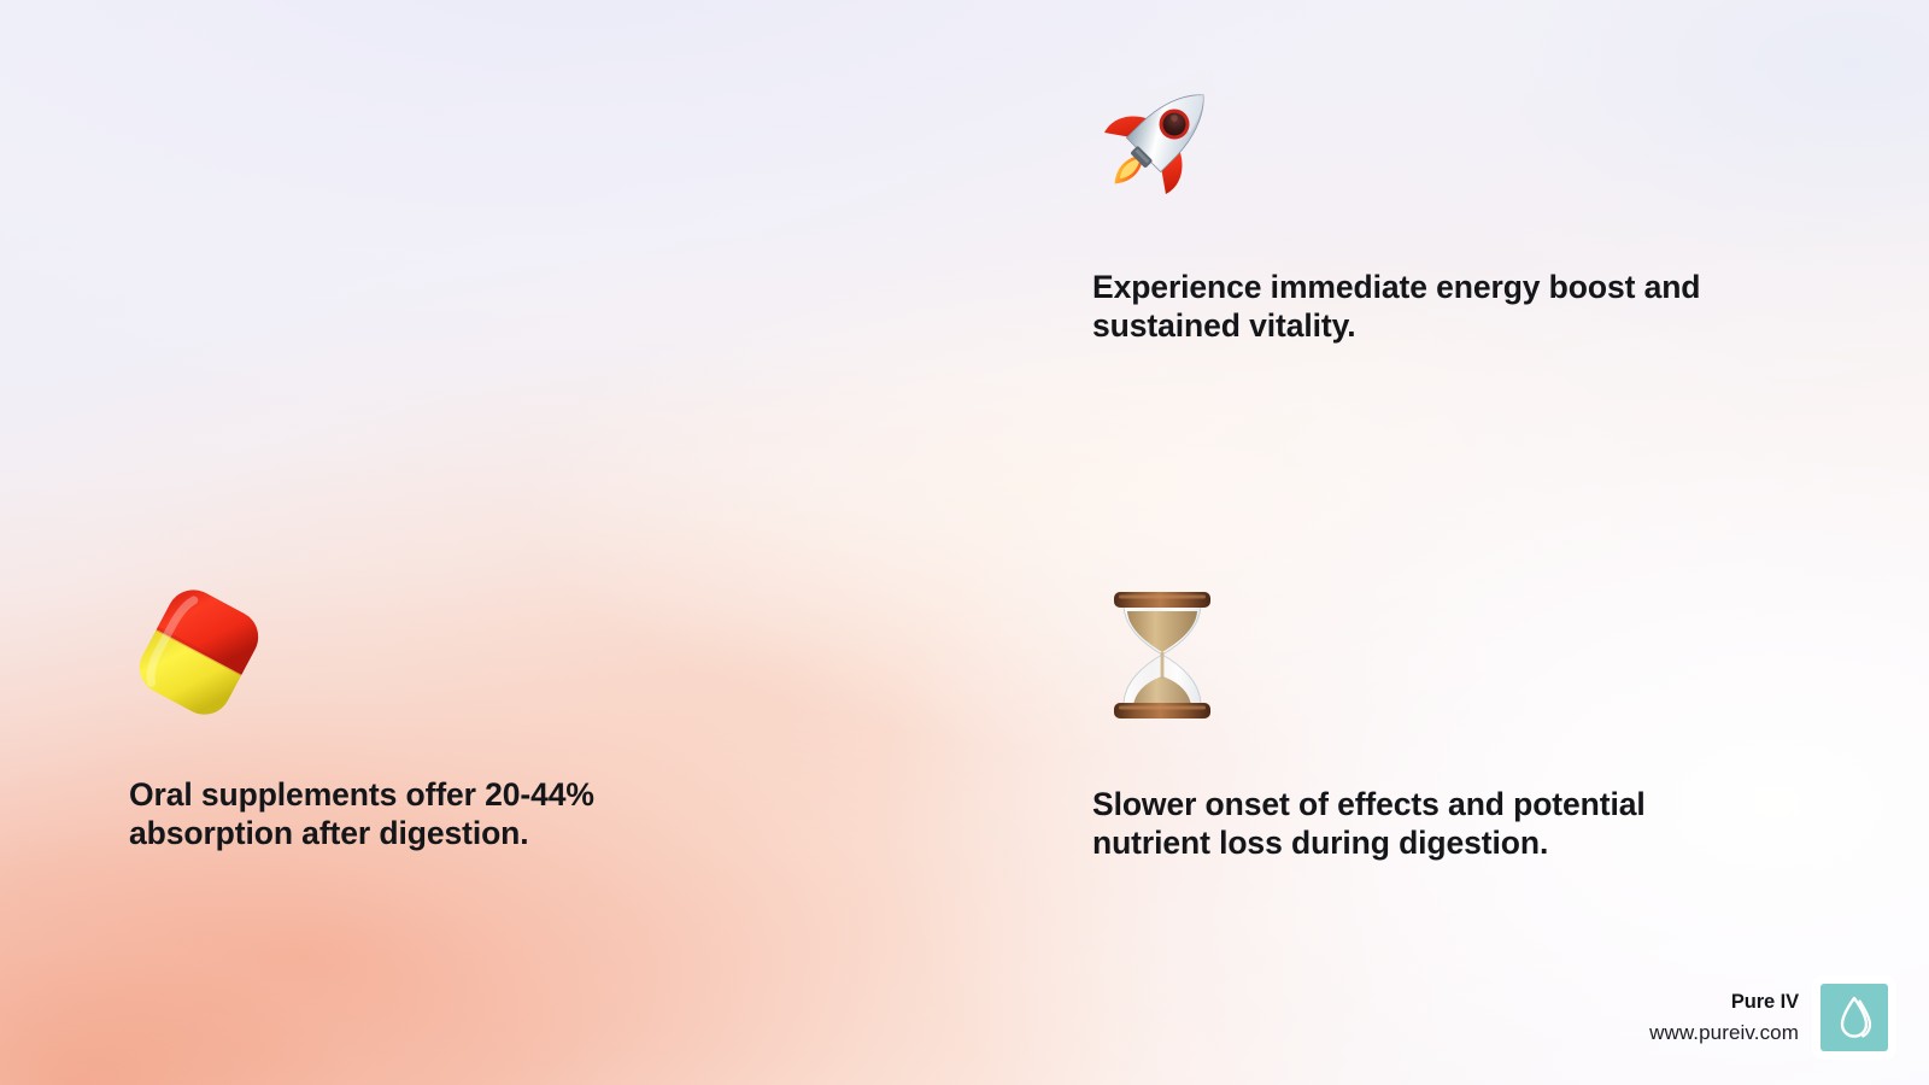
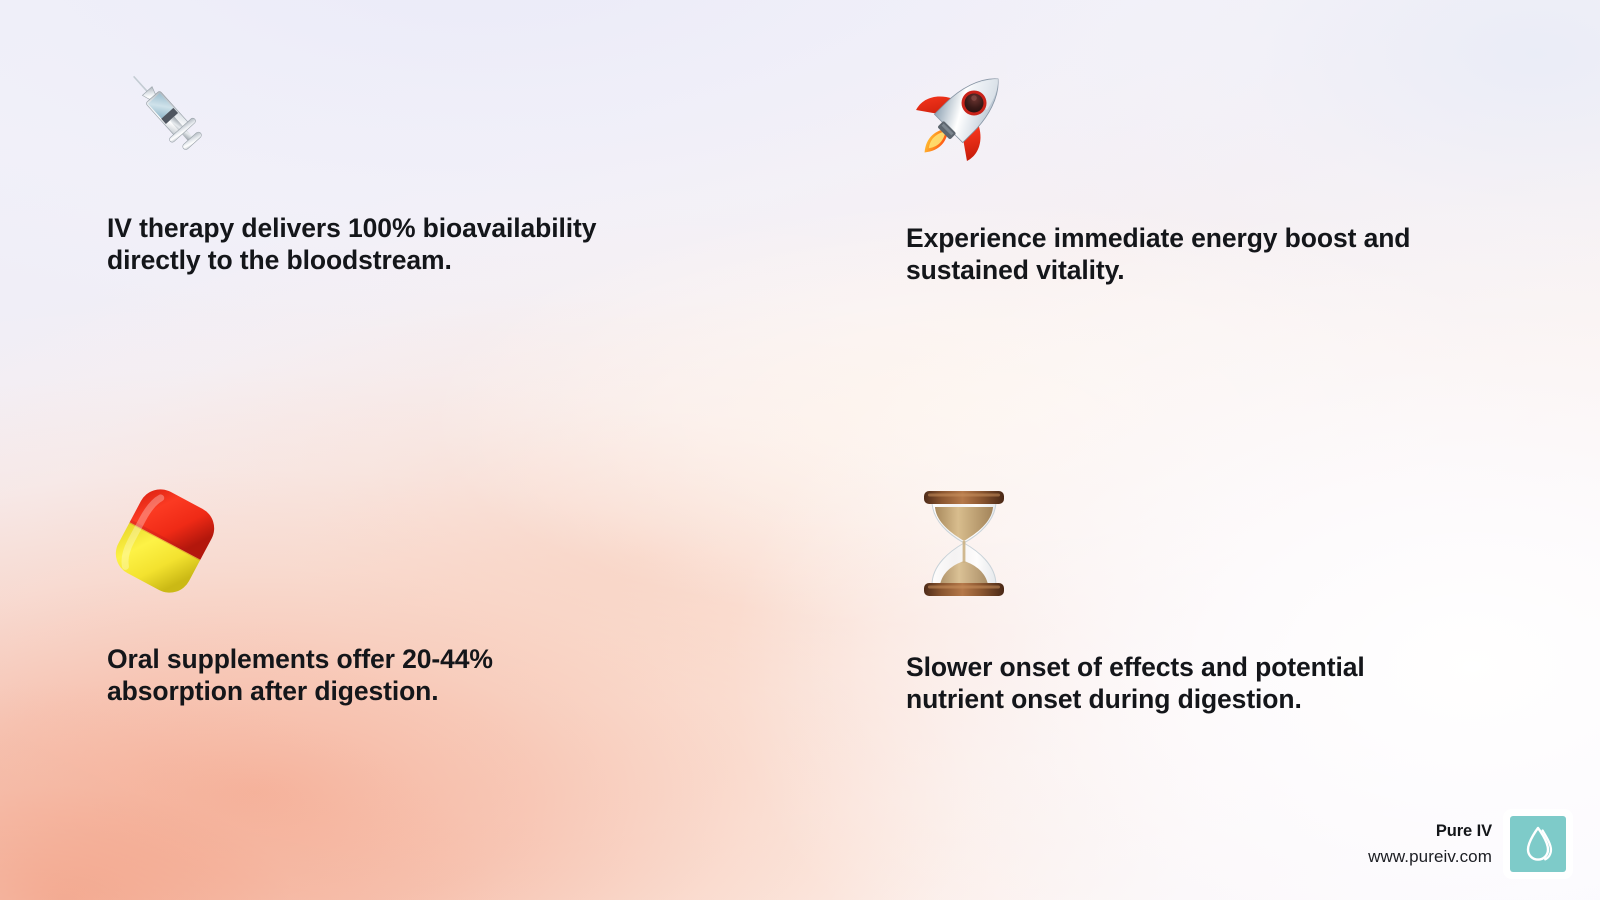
+ IV therapy delivers 100% bioavailability directly to the bloodstream.
  Experience immediate energy boost and sustained vitality.
  Oral supplements offer 20-44% absorption after digestion.
- Slower onset of effects and potential nutrient loss during digestion.
+ Slower onset of effects and potential nutrient onset during digestion.
  Pure IV
  www.pureiv.com
